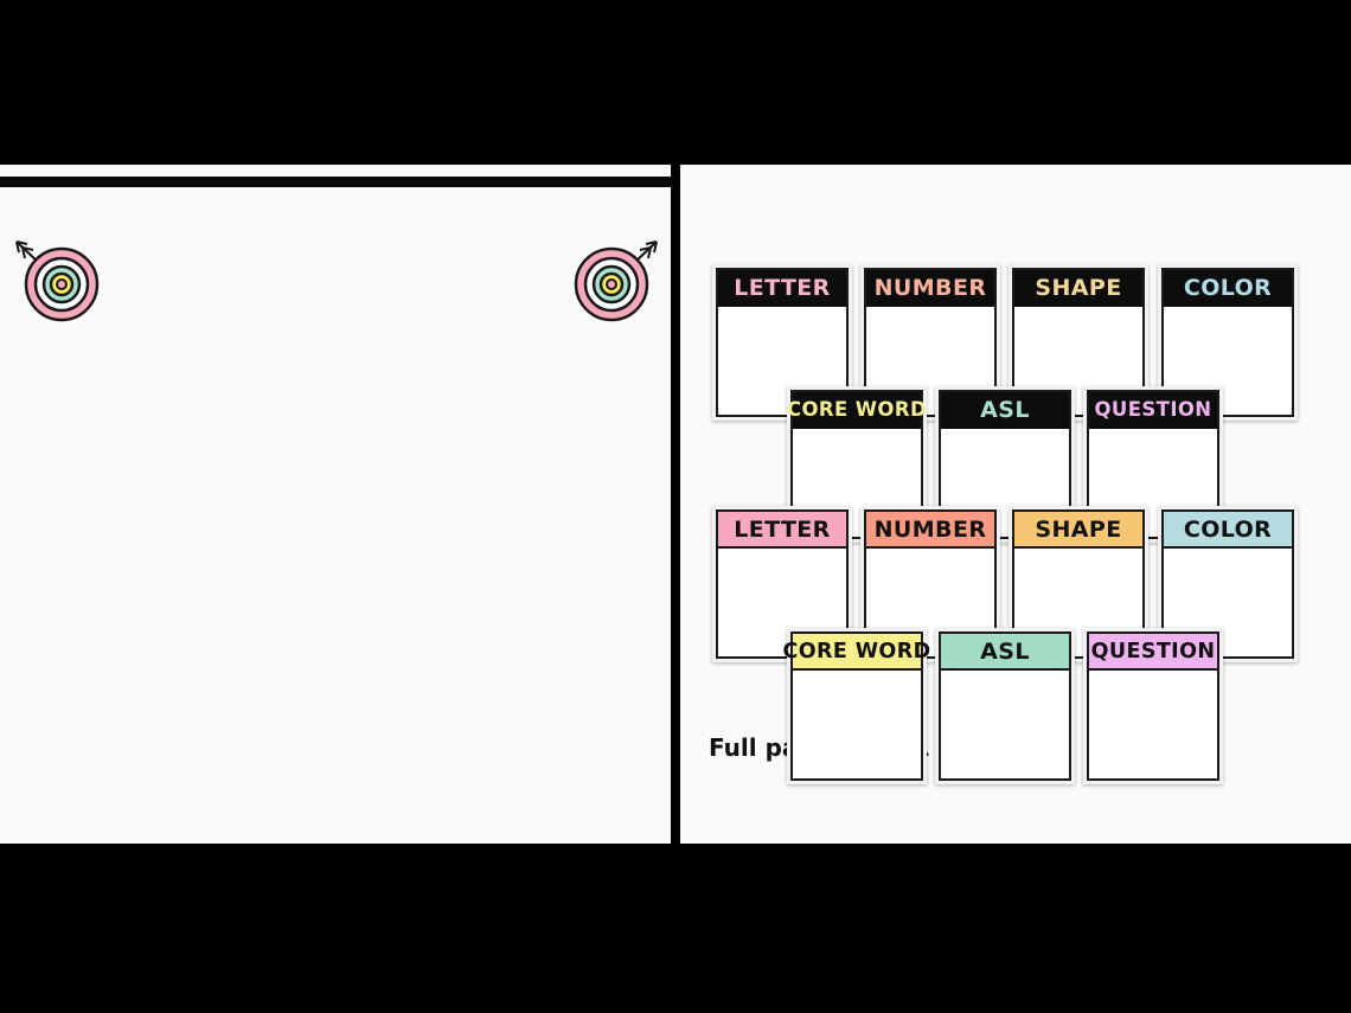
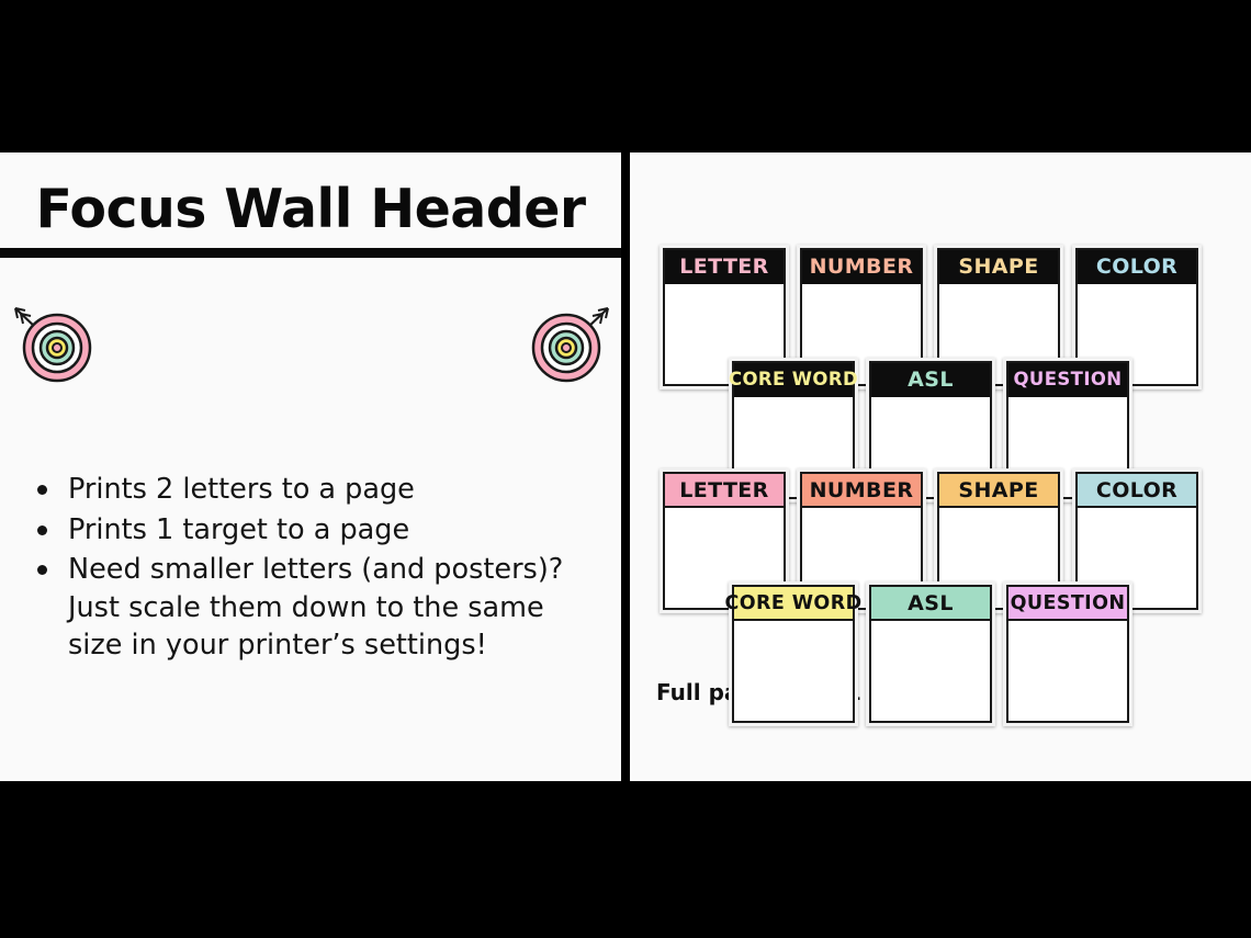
+ Focus Wall Header
+ Prints 2 letters to a page
+ Prints 1 target to a page
+ Need smaller letters (and posters)? Just scale them down to the same size in your printer’s settings!
  LETTER
  NUMBER
  SHAPE
  COLOR
  CORE WORD
  ASL
  QUESTION
  LETTER
  NUMBER
  SHAPE
  COLOR
  CORE WORD
  ASL
  QUESTION
